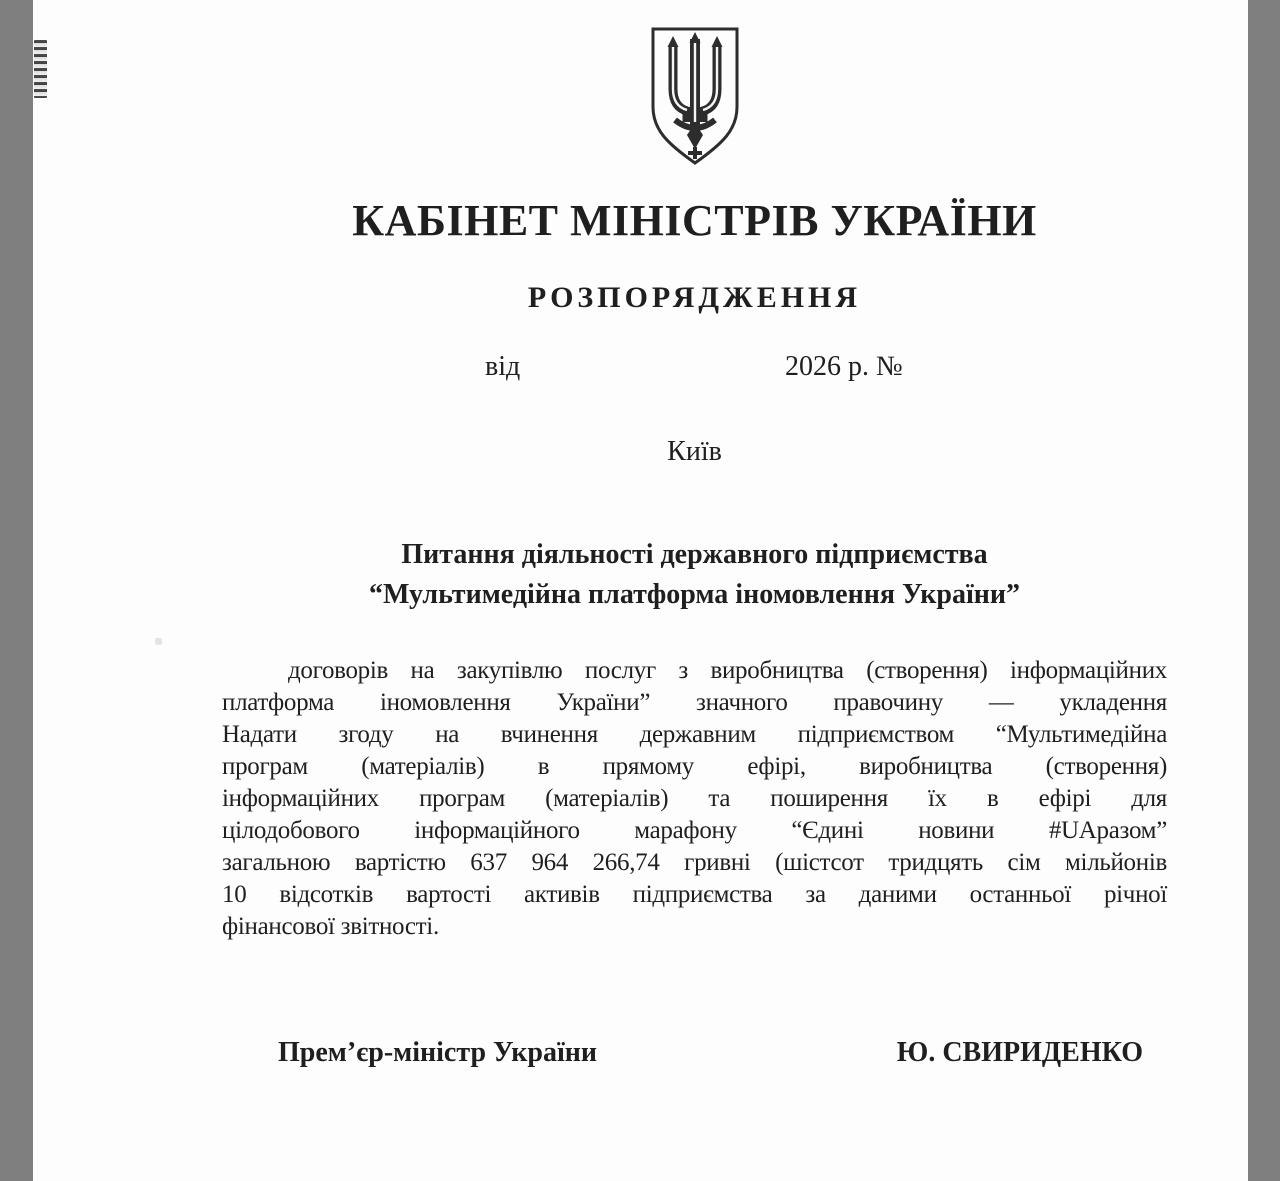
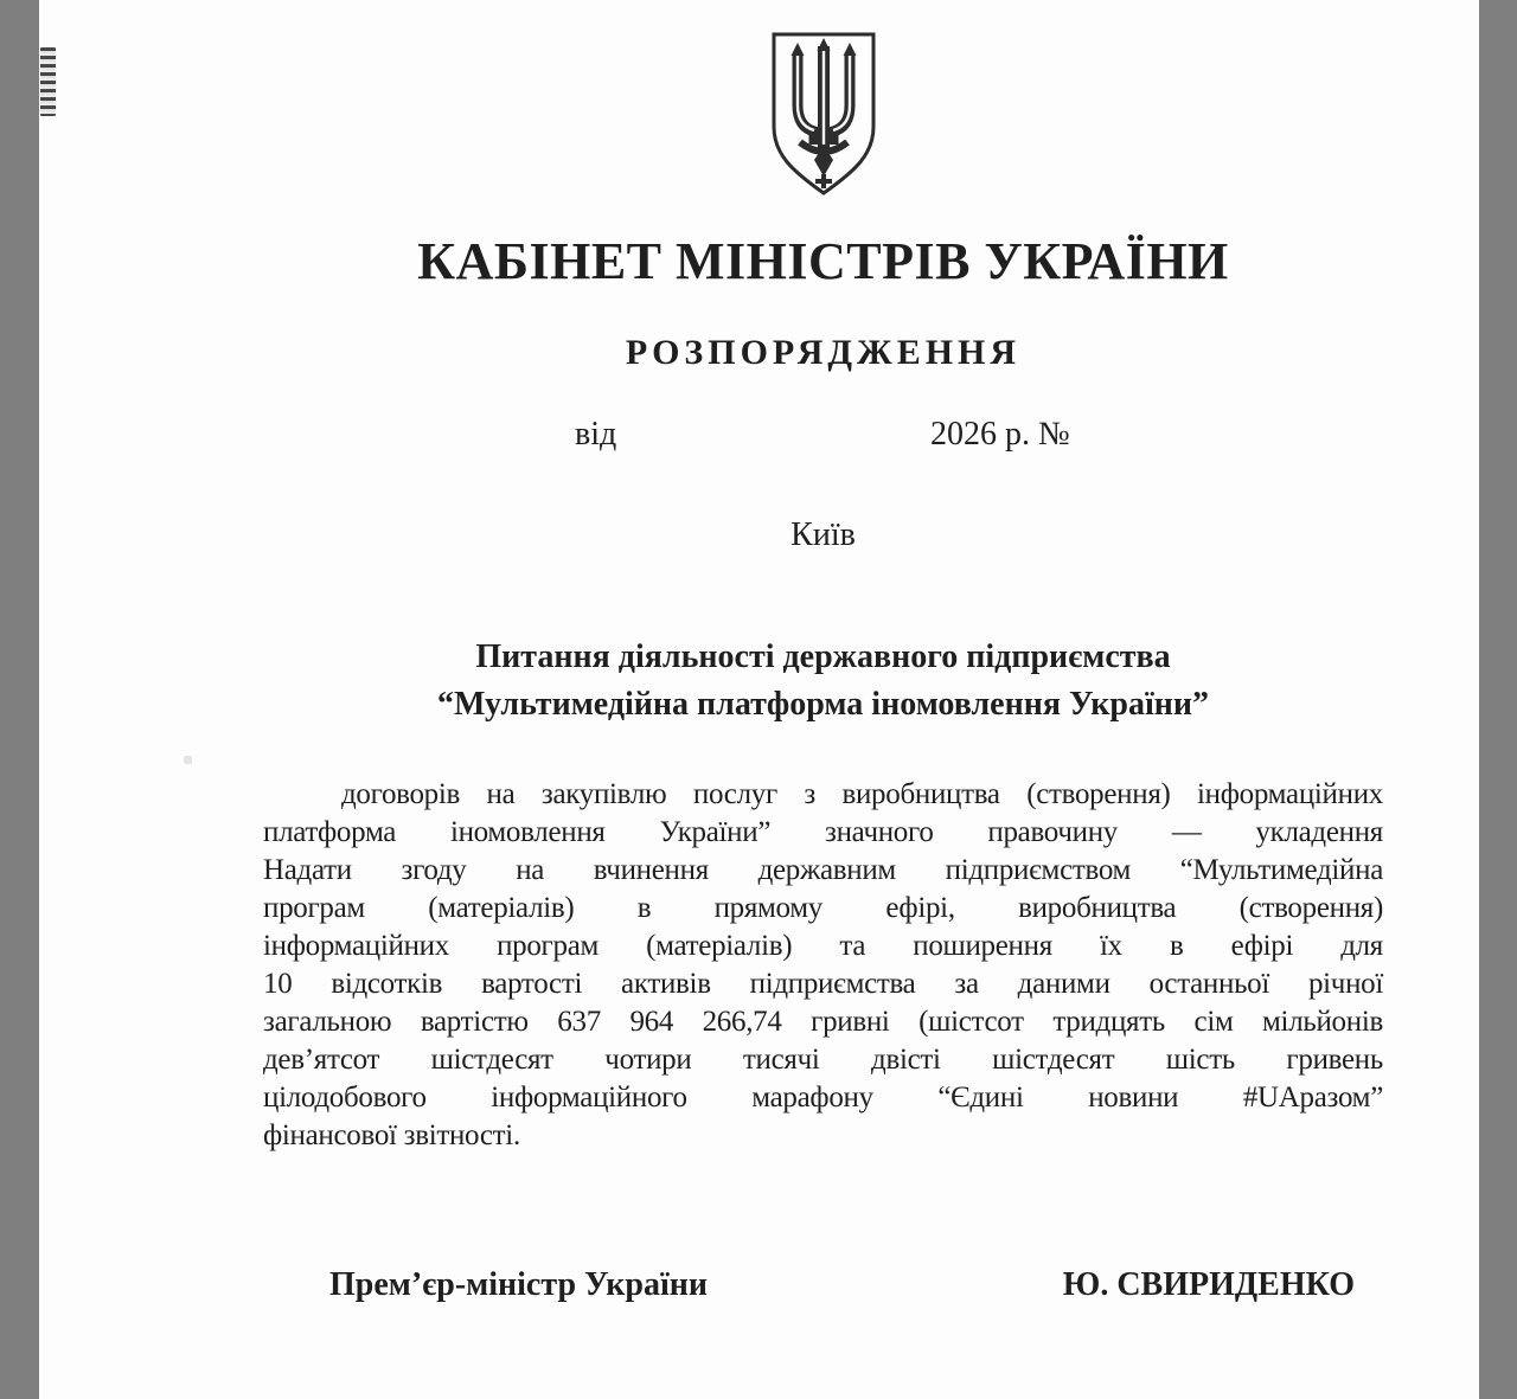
  КАБІНЕТ МІНІСТРІВ УКРАЇНИ
  РОЗПОРЯДЖЕННЯ
  від
  2026 р. №
  Київ
  Питання діяльності державного підприємства
  “Мультимедійна платформа іномовлення України”
  договорів на закупівлю послуг з виробництва (створення) інформаційних
  платформа іномовлення України” значного правочину — укладення
  Надати згоду на вчинення державним підприємством “Мультимедійна
  програм (матеріалів) в прямому ефірі, виробництва (створення)
  інформаційних програм (матеріалів) та поширення їх в ефірі для
- цілодобового інформаційного марафону “Єдині новини #UAразом”
+ 10 відсотків вартості активів підприємства за даними останньої річної
  загальною вартістю 637 964 266,74 гривні (шістсот тридцять сім мільйонів
+ дев’ятсот шістдесят чотири тисячі двісті шістдесят шість гривень
- 10 відсотків вартості активів підприємства за даними останньої річної
+ цілодобового інформаційного марафону “Єдині новини #UAразом”
  фінансової звітності.
  Прем’єр-міністр України
  Ю. СВИРИДЕНКО
